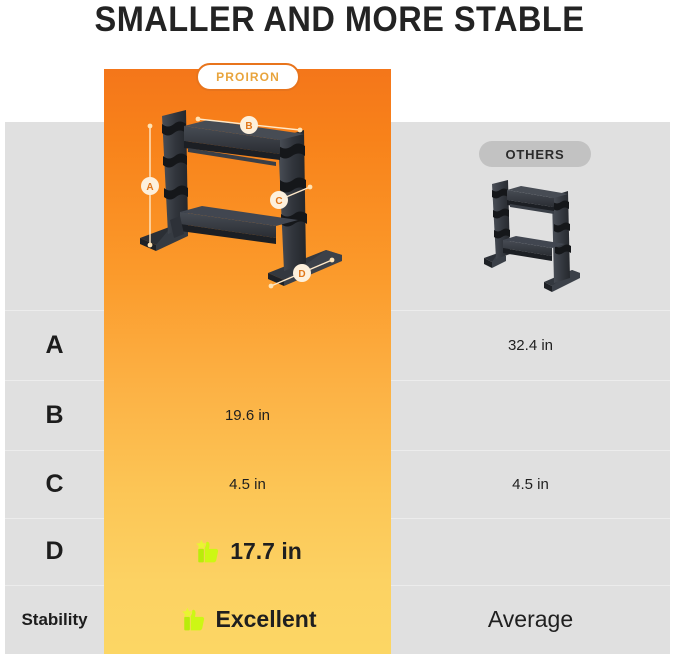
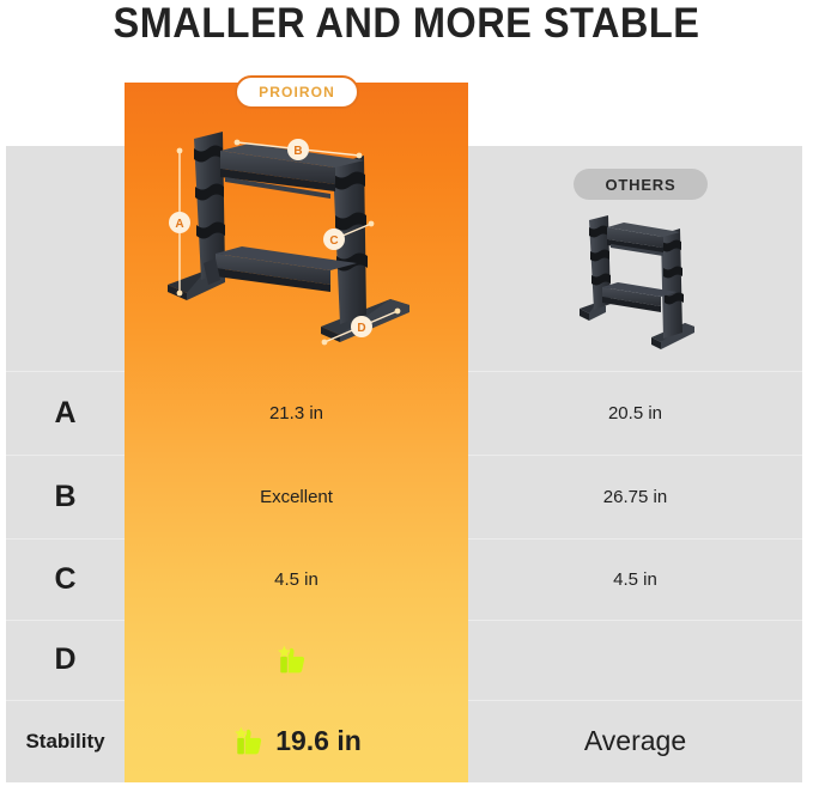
  SMALLER AND MORE STABLE
  PROIRON
  OTHERS
  A
  B
  C
  D
  A
+ 21.3 in
- 32.4 in
+ 20.5 in
  B
- 19.6 in
+ Excellent
+ 26.75 in
  C
  4.5 in
  4.5 in
  D
- 17.7 in
  Stability
- Excellent
+ 19.6 in
  Average
